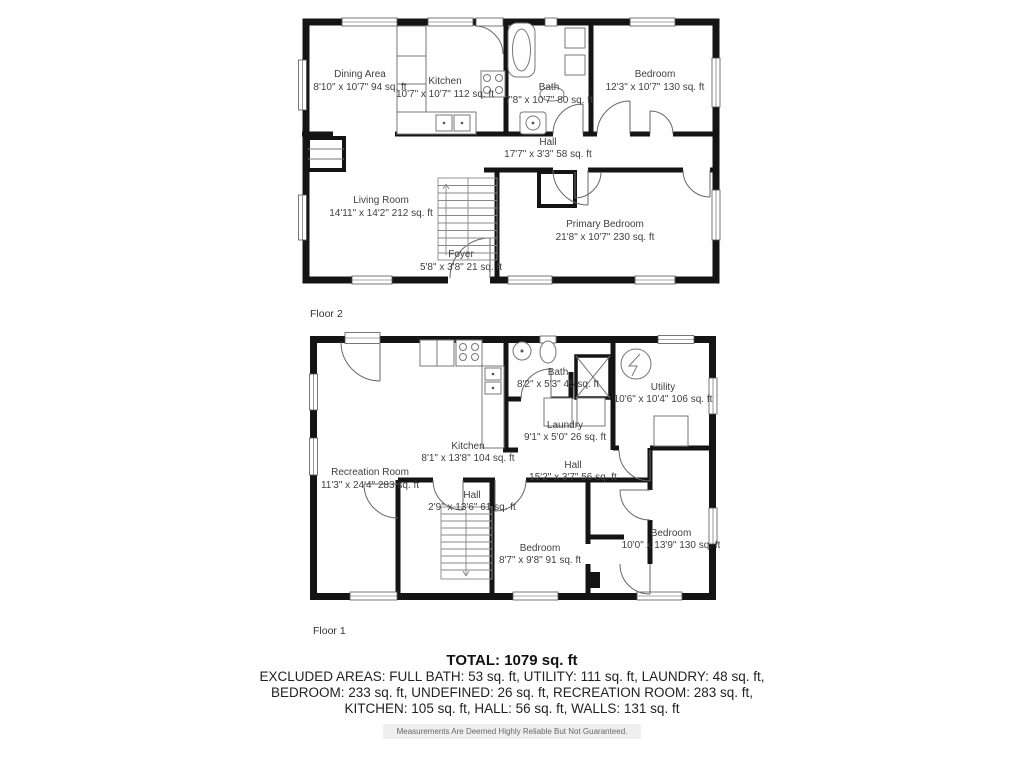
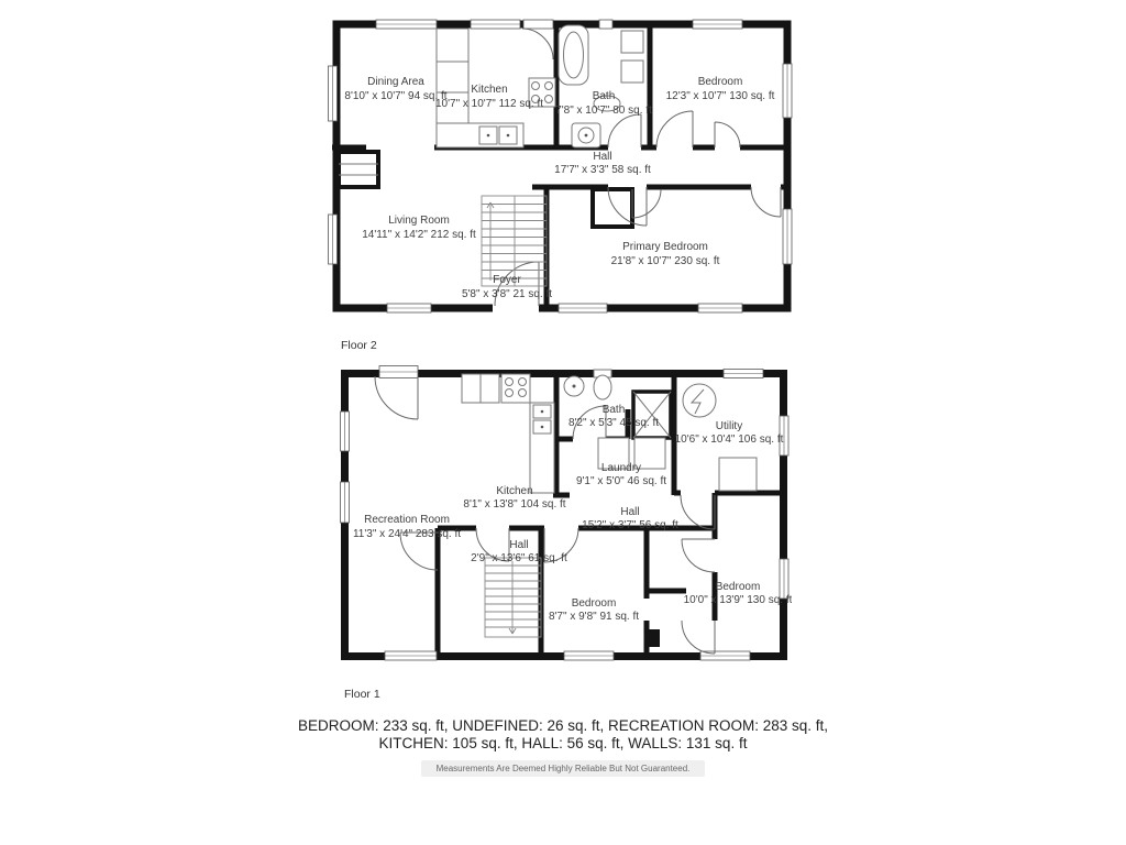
  Dining Area
  8'10" x 10'7" 94 sq. ft
  Kitchen
  10'7" x 10'7" 112 sq. ft
  Bath
  7'8" x 10'7" 80 sq. ft
  Bedroom
  12'3" x 10'7" 130 sq. ft
  Hall
  17'7" x 3'3" 58 sq. ft
  Living Room
  14'11" x 14'2" 212 sq. ft
  Primary Bedroom
  21'8" x 10'7" 230 sq. ft
  Foyer
  5'8" x 3'8" 21 sq. ft
  Floor 2
  Bath
  8'2" x 5'3" 45 sq. ft
  Utility
  10'6" x 10'4" 106 sq. ft
  Laundry
- 9'1" x 5'0" 26 sq. ft
+ 9'1" x 5'0" 46 sq. ft
  Kitchen
  8'1" x 13'8" 104 sq. ft
  Hall
  15'2" x 3'7" 56 sq. ft
  Recreation Room
  11'3" x 24'4" 283 sq. ft
  Hall
  2'9" x 13'6" 61 sq. ft
  Bedroom
  8'7" x 9'8" 91 sq. ft
  Bedroom
  10'0" x 13'9" 130 sq. ft
  Floor 1
- TOTAL: 1079 sq. ft
- EXCLUDED AREAS: FULL BATH: 53 sq. ft, UTILITY: 111 sq. ft, LAUNDRY: 48 sq. ft,
  BEDROOM: 233 sq. ft, UNDEFINED: 26 sq. ft, RECREATION ROOM: 283 sq. ft,
  KITCHEN: 105 sq. ft, HALL: 56 sq. ft, WALLS: 131 sq. ft
  Measurements Are Deemed Highly Reliable But Not Guaranteed.
